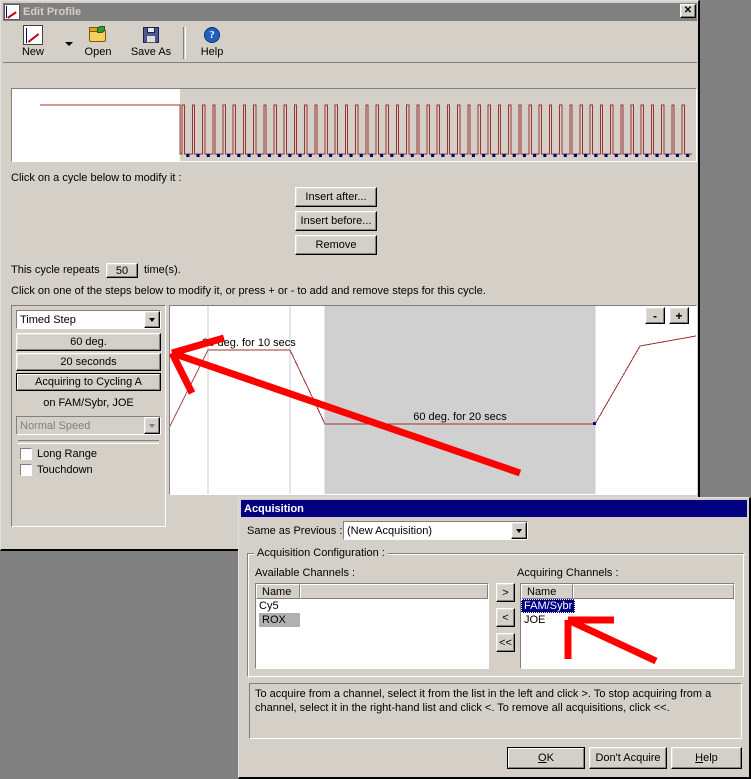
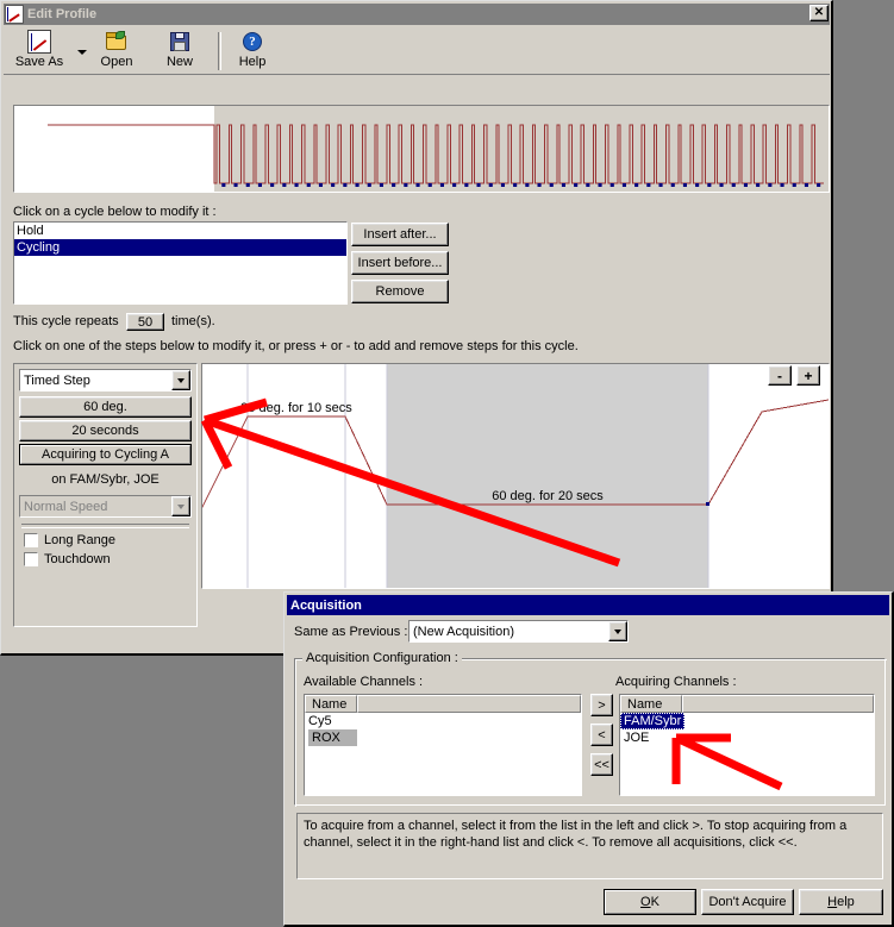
  Edit Profile
  ✕
- New
+ Save As
  Open
- Save As
+ New
  ?
  Help
  Click on a cycle below to modify it :
+ Hold
+ Cycling
  Insert after...
  Insert before...
  Remove
  This cycle repeats
  50
  time(s).
  Click on one of the steps below to modify it, or press + or - to add and remove steps for this cycle.
  Timed Step
  60 deg.
  20 seconds
  Acquiring to Cycling A
  on FAM/Sybr, JOE
  Normal Speed
  Long Range
  Touchdown
  deg. for 10 secs
  60 deg. for 20 secs
  -
  +
  Acquisition
  Same as Previous :
  (New Acquisition)
  Acquisition Configuration :
  Available Channels :
  Acquiring Channels :
  Name
  Cy5
  ROX
  >
  <
  <<
  Name
  FAM/Sybr
  JOE
  To acquire from a channel, select it from the list in the left and click >. To stop acquiring from a channel, select it in the right-hand list and click <. To remove all acquisitions, click <<.
  OK
  Don't Acquire
  H
  elp
